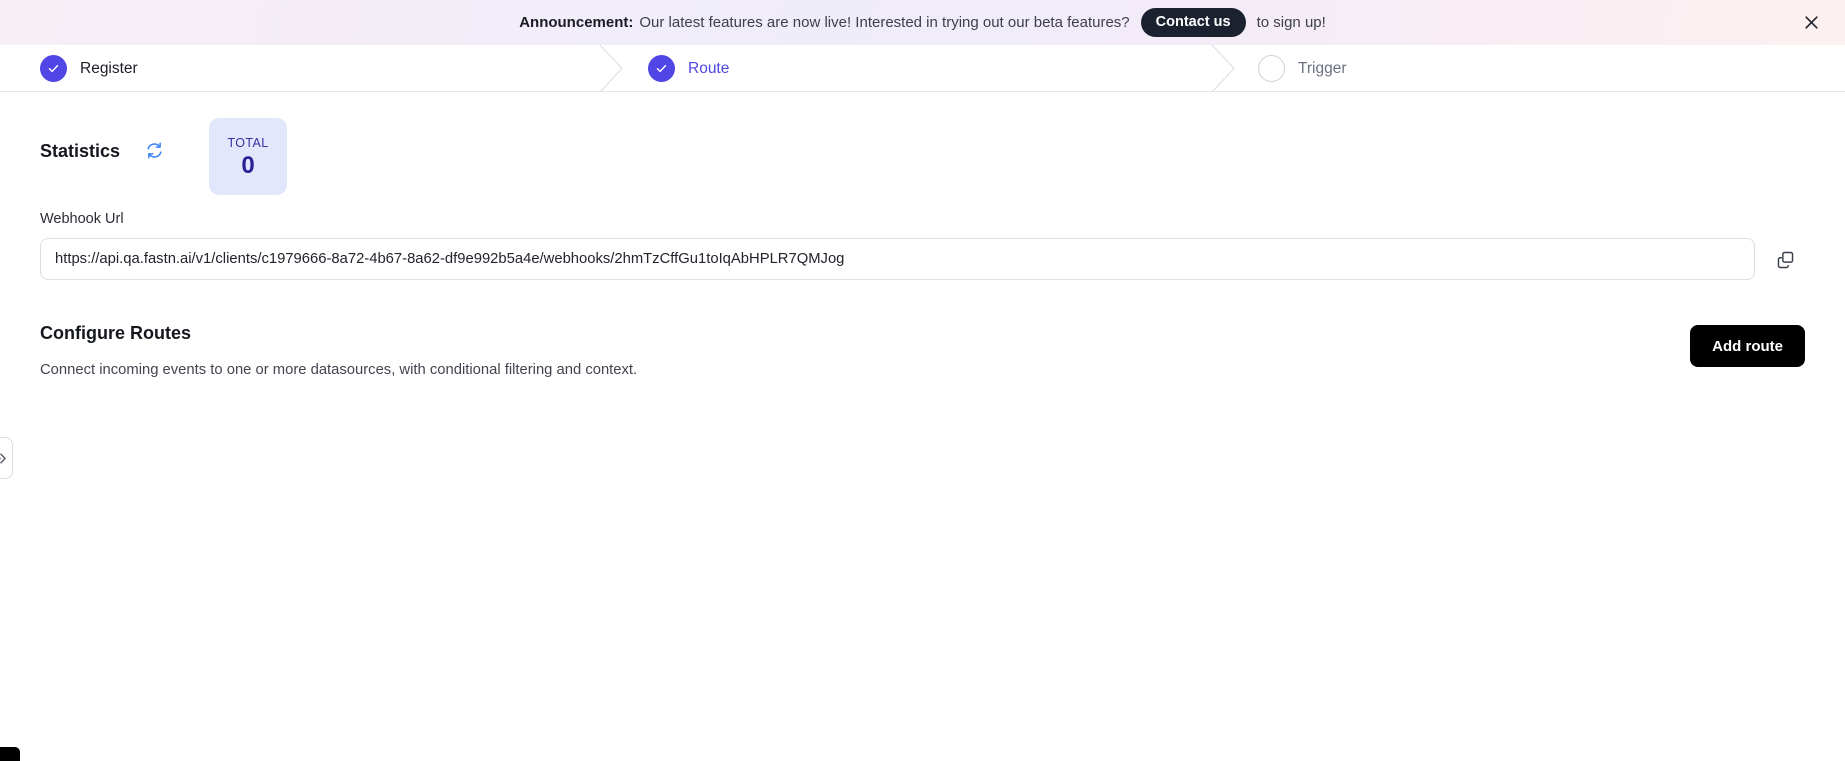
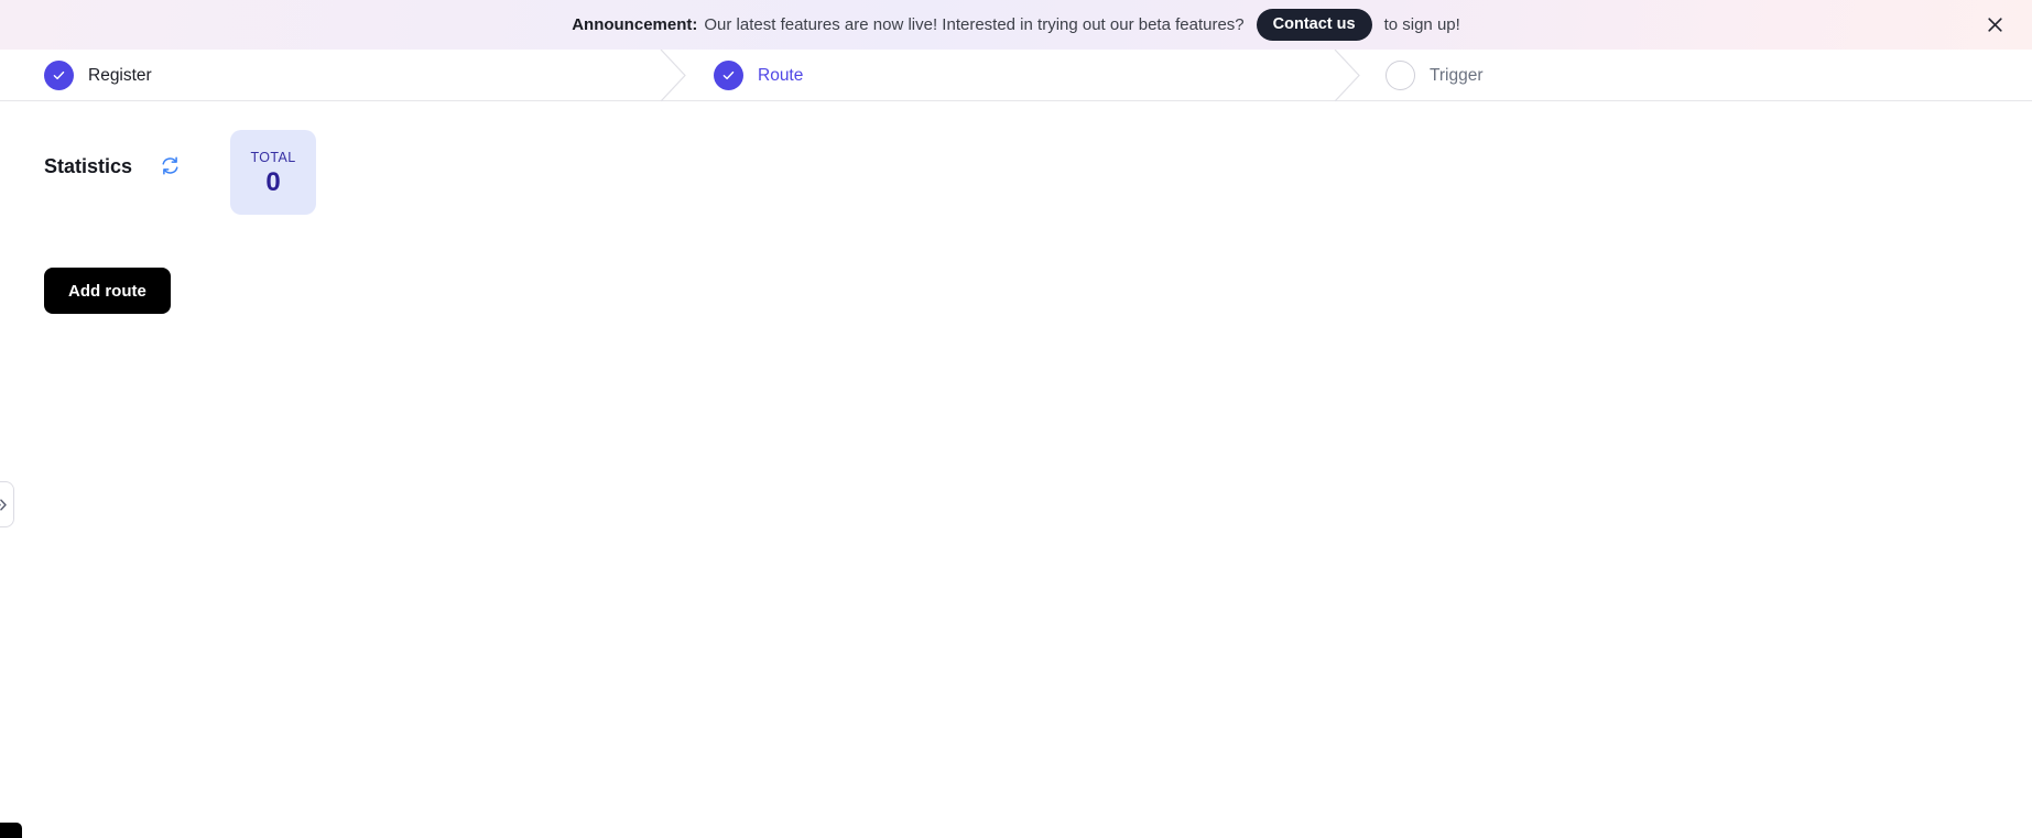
  Announcement:
  Our latest features are now live! Interested in trying out our beta features?
  Contact us
  to sign up!
  Register
  Route
  Trigger
  Statistics
  TOTAL
  0
- Webhook Url
- https://api.qa.fastn.ai/v1/clients/c1979666-8a72-4b67-8a62-df9e992b5a4e/webhooks/2hmTzCffGu1toIqAbHPLR7QMJog
- Configure Routes
- Connect incoming events to one or more datasources, with conditional filtering and context.
  Add route
